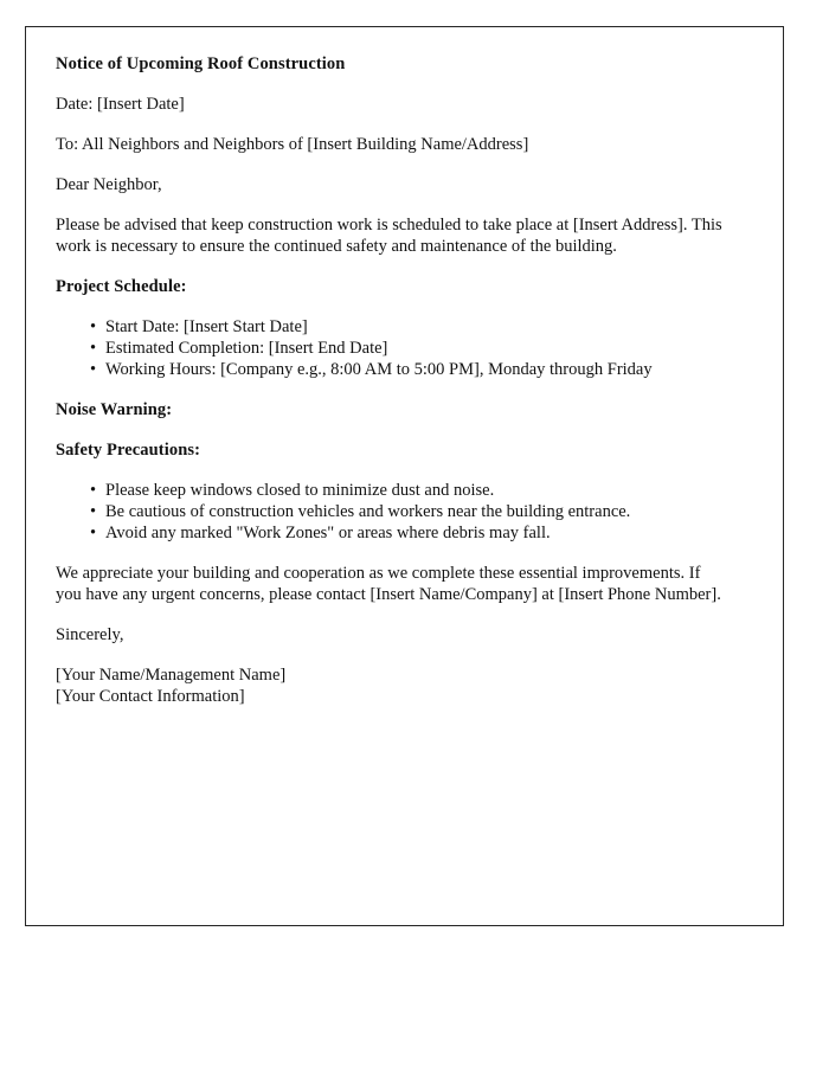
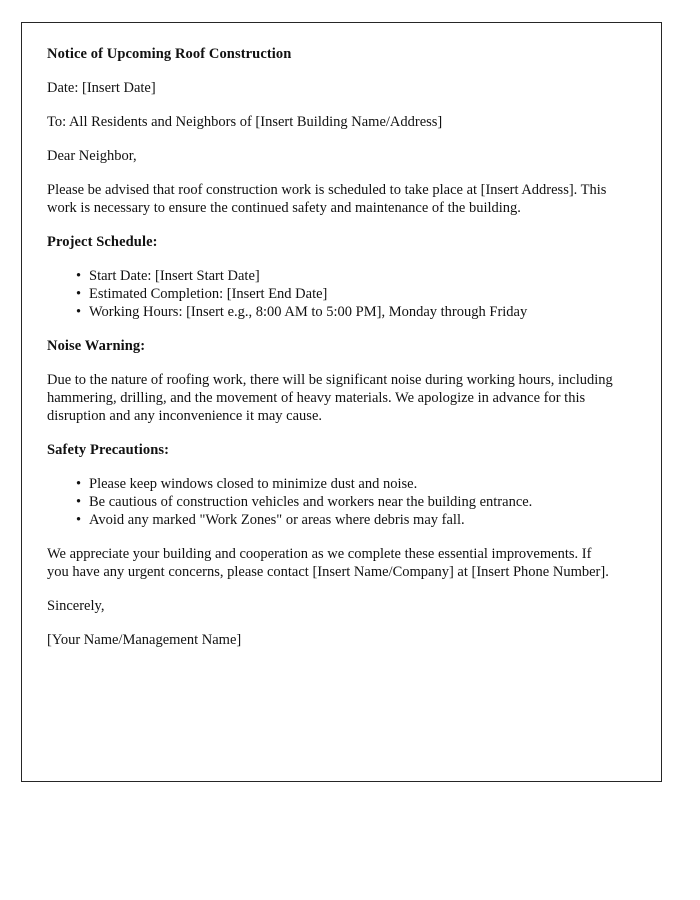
  Notice of Upcoming Roof Construction
  Date: [Insert Date]
- To: All Neighbors and Neighbors of [Insert Building Name/Address]
+ To: All Residents and Neighbors of [Insert Building Name/Address]
  Dear Neighbor,
- Please be advised that keep construction work is scheduled to take place at [Insert Address]. This work is necessary to ensure the continued safety and maintenance of the building.
+ Please be advised that roof construction work is scheduled to take place at [Insert Address]. This work is necessary to ensure the continued safety and maintenance of the building.
  Project Schedule:
  •
  Start Date: [Insert Start Date]
  •
  Estimated Completion: [Insert End Date]
  •
- Working Hours: [Company e.g., 8:00 AM to 5:00 PM], Monday through Friday
+ Working Hours: [Insert e.g., 8:00 AM to 5:00 PM], Monday through Friday
  Noise Warning:
+ Due to the nature of roofing work, there will be significant noise during working hours, including hammering, drilling, and the movement of heavy materials. We apologize in advance for this disruption and any inconvenience it may cause.
  Safety Precautions:
  •
  Please keep windows closed to minimize dust and noise.
  •
  Be cautious of construction vehicles and workers near the building entrance.
  •
  Avoid any marked "Work Zones" or areas where debris may fall.
  We appreciate your building and cooperation as we complete these essential improvements. If you have any urgent concerns, please contact [Insert Name/Company] at [Insert Phone Number].
  Sincerely,
  [Your Name/Management Name]
- [Your Contact Information]
